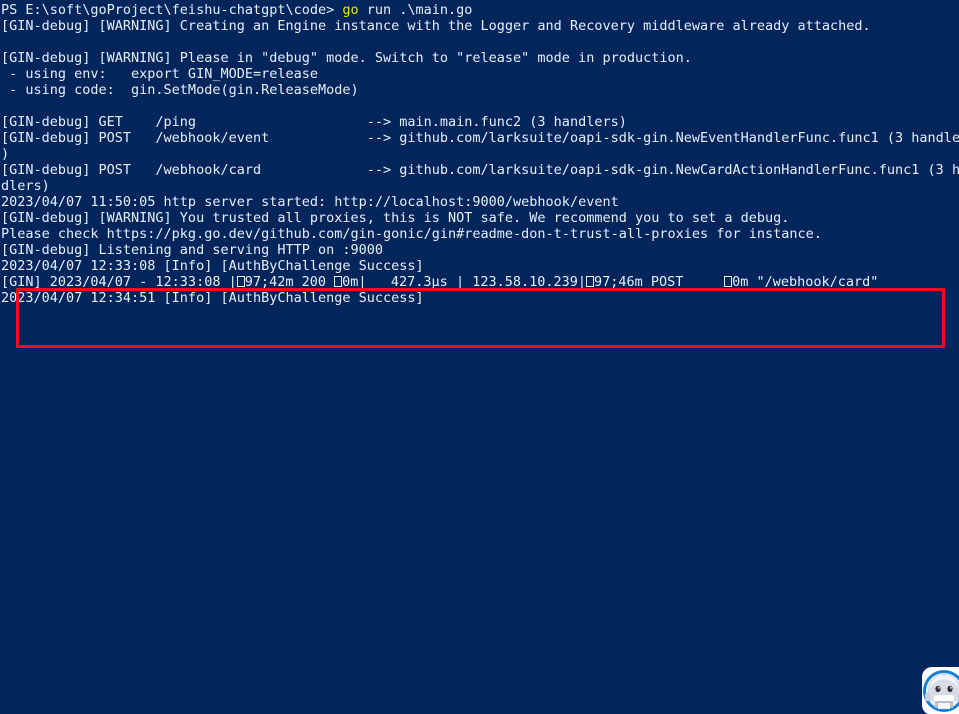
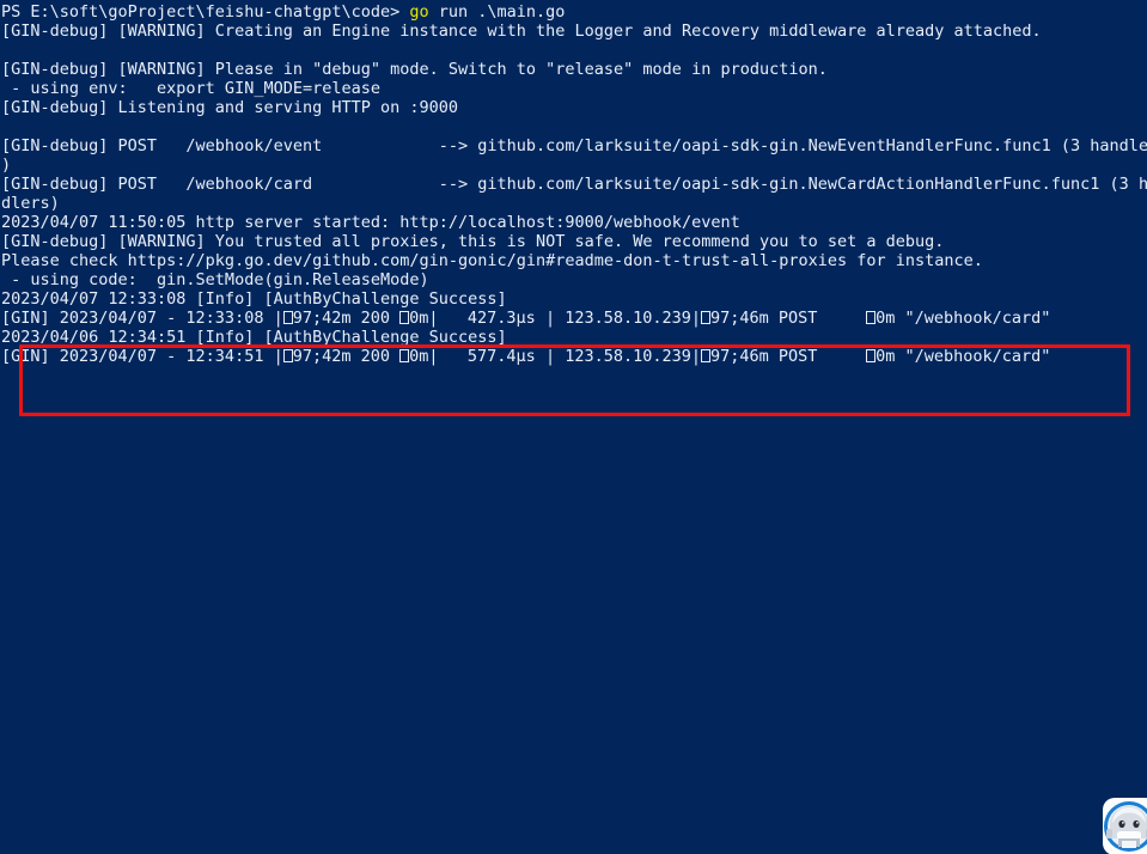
  PS E:\soft\goProject\feishu-chatgpt\code> go run .\main.go
  [GIN-debug] [WARNING] Creating an Engine instance with the Logger and Recovery middleware already attached.
  [GIN-debug] [WARNING] Please in "debug" mode. Switch to "release" mode in production.
  - using env: export GIN_MODE=release
- - using code: gin.SetMode(gin.ReleaseMode)
+ [GIN-debug] Listening and serving HTTP on :9000
- [GIN-debug] GET /ping --> main.main.func2 (3 handlers)
  [GIN-debug] POST /webhook/event --> github.com/larksuite/oapi-sdk-gin.NewEventHandlerFunc.func1 (3 handle
  )
  [GIN-debug] POST /webhook/card --> github.com/larksuite/oapi-sdk-gin.NewCardActionHandlerFunc.func1 (3 h
  dlers)
  2023/04/07 11:50:05 http server started: http://localhost:9000/webhook/event
  [GIN-debug] [WARNING] You trusted all proxies, this is NOT safe. We recommend you to set a debug.
  Please check https://pkg.go.dev/github.com/gin-gonic/gin#readme-don-t-trust-all-proxies for instance.
- [GIN-debug] Listening and serving HTTP on :9000
+ - using code: gin.SetMode(gin.ReleaseMode)
  2023/04/07 12:33:08 [Info] [AuthByChallenge Success]
  [GIN] 2023/04/07 - 12:33:08 | 97;42m 200 0m| 427.3µs | 123.58.10.239| 97;46m POST 0m "/webhook/card"
- 2023/04/07 12:34:51 [Info] [AuthByChallenge Success]
+ 2023/04/06 12:34:51 [Info] [AuthByChallenge Success]
+ [GIN] 2023/04/07 - 12:34:51 | 97;42m 200 0m| 577.4µs | 123.58.10.239| 97;46m POST 0m "/webhook/card"
